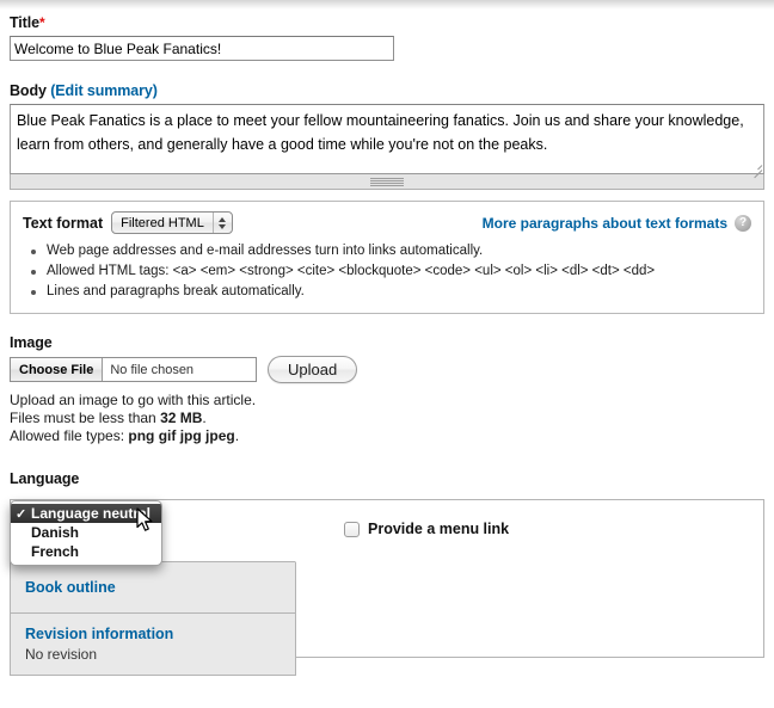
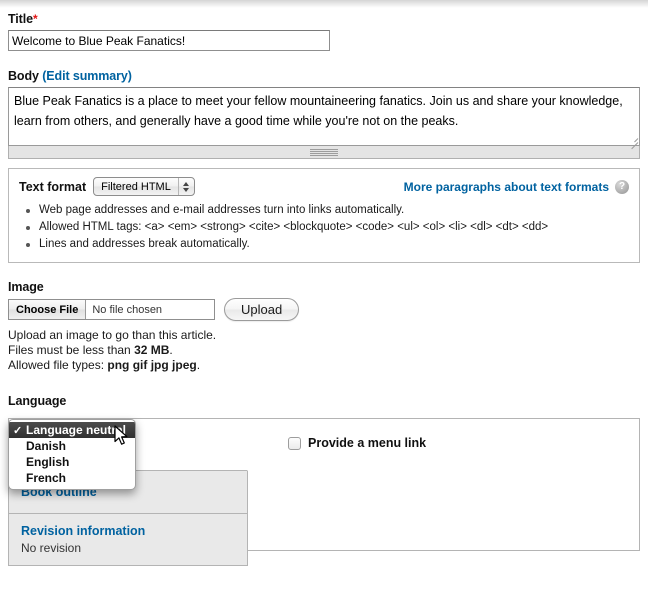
  Title*
  Welcome to Blue Peak Fanatics!
  Body (Edit summary)
  Text format
  Filtered HTML
  More paragraphs about text formats
  ?
  Web page addresses and e-mail addresses turn into links automatically.
  Allowed HTML tags: <a> <em> <strong> <cite> <blockquote> <code> <ul> <ol> <li> <dl> <dt> <dd>
- Lines and paragraphs break automatically.
+ Lines and addresses break automatically.
  Image
  Choose File
  No file chosen
  Upload
- Upload an image to go with this article.
+ Upload an image to go than this article.
  Files must be less than 32 MB.
  Allowed file types: png gif jpg jpeg.
  Language
  Book outline
  Revision information
  No revision
  Provide a menu link
  ✓
  Language neutrl
  Danish
+ English
  French
